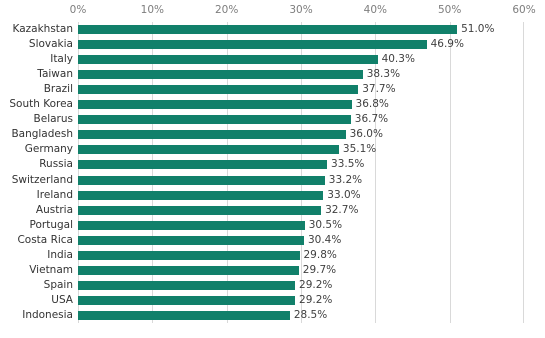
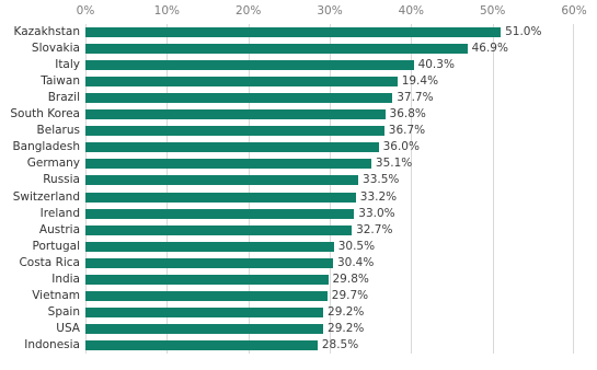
  0%
  10%
  20%
  30%
  40%
  50%
  60%
  Kazakhstan
  51.0%
  Slovakia
  46.9%
  Italy
  40.3%
  Taiwan
- 38.3%
+ 19.4%
  Brazil
  37.7%
  South Korea
  36.8%
  Belarus
  36.7%
  Bangladesh
  36.0%
  Germany
  35.1%
  Russia
  33.5%
  Switzerland
  33.2%
  Ireland
  33.0%
  Austria
  32.7%
  Portugal
  30.5%
  Costa Rica
  30.4%
  India
  29.8%
  Vietnam
  29.7%
  Spain
  29.2%
  USA
  29.2%
  Indonesia
  28.5%
